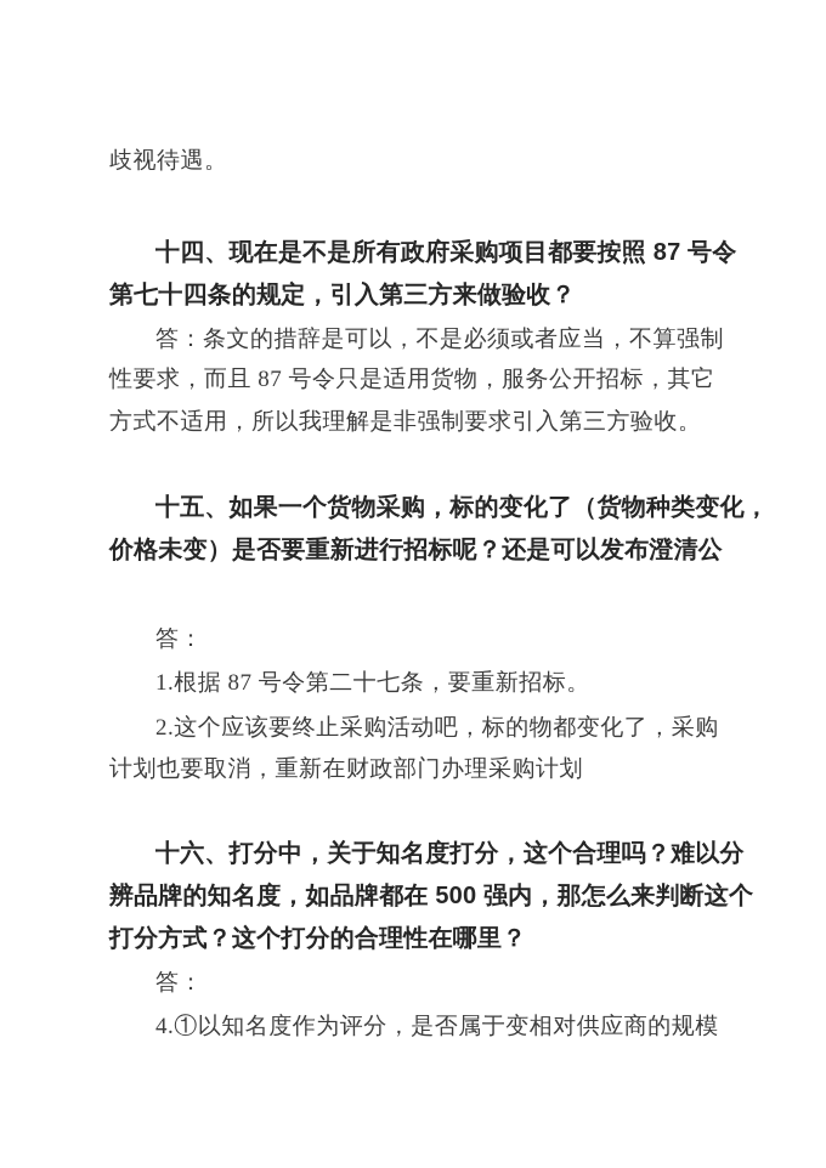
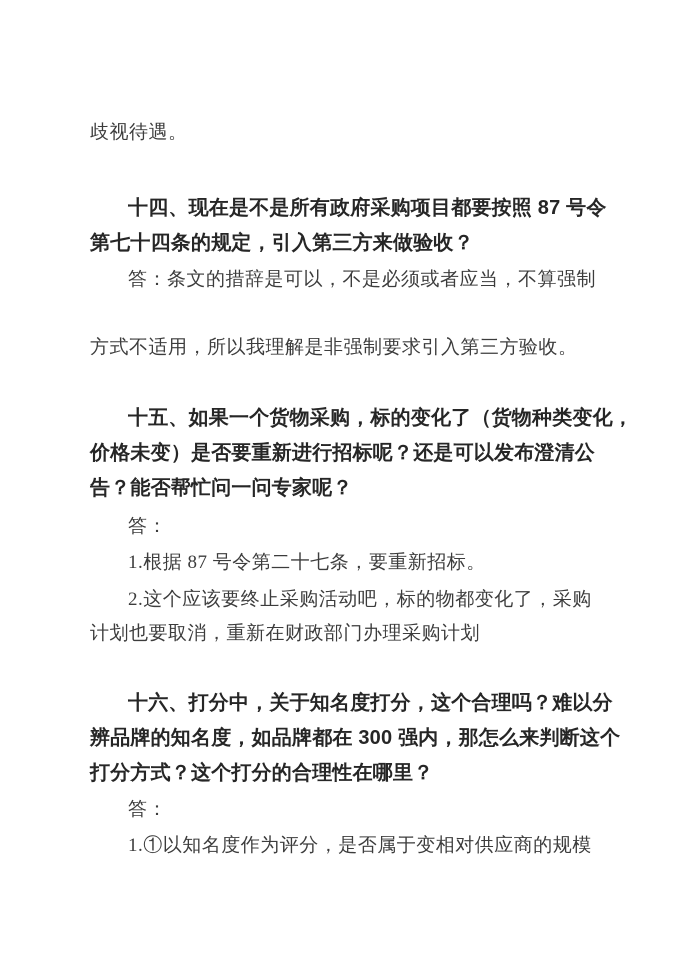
  歧视待遇。
  十四、现在是不是所有政府采购项目都要按照 87 号令
  第七十四条的规定，引入第三方来做验收？
  答：条文的措辞是可以，不是必须或者应当，不算强制
- 性要求，而且 87 号令只是适用货物，服务公开招标，其它
  方式不适用，所以我理解是非强制要求引入第三方验收。
  十五、如果一个货物采购，标的变化了（货物种类变化，
  价格未变）是否要重新进行招标呢？还是可以发布澄清公
+ 告？能否帮忙问一问专家呢？
  答：
  1.根据 87 号令第二十七条，要重新招标。
  2.这个应该要终止采购活动吧，标的物都变化了，采购
  计划也要取消，重新在财政部门办理采购计划
  十六、打分中，关于知名度打分，这个合理吗？难以分
- 辨品牌的知名度，如品牌都在 500 强内，那怎么来判断这个
+ 辨品牌的知名度，如品牌都在 300 强内，那怎么来判断这个
  打分方式？这个打分的合理性在哪里？
  答：
- 4.①以知名度作为评分，是否属于变相对供应商的规模
+ 1.①以知名度作为评分，是否属于变相对供应商的规模
